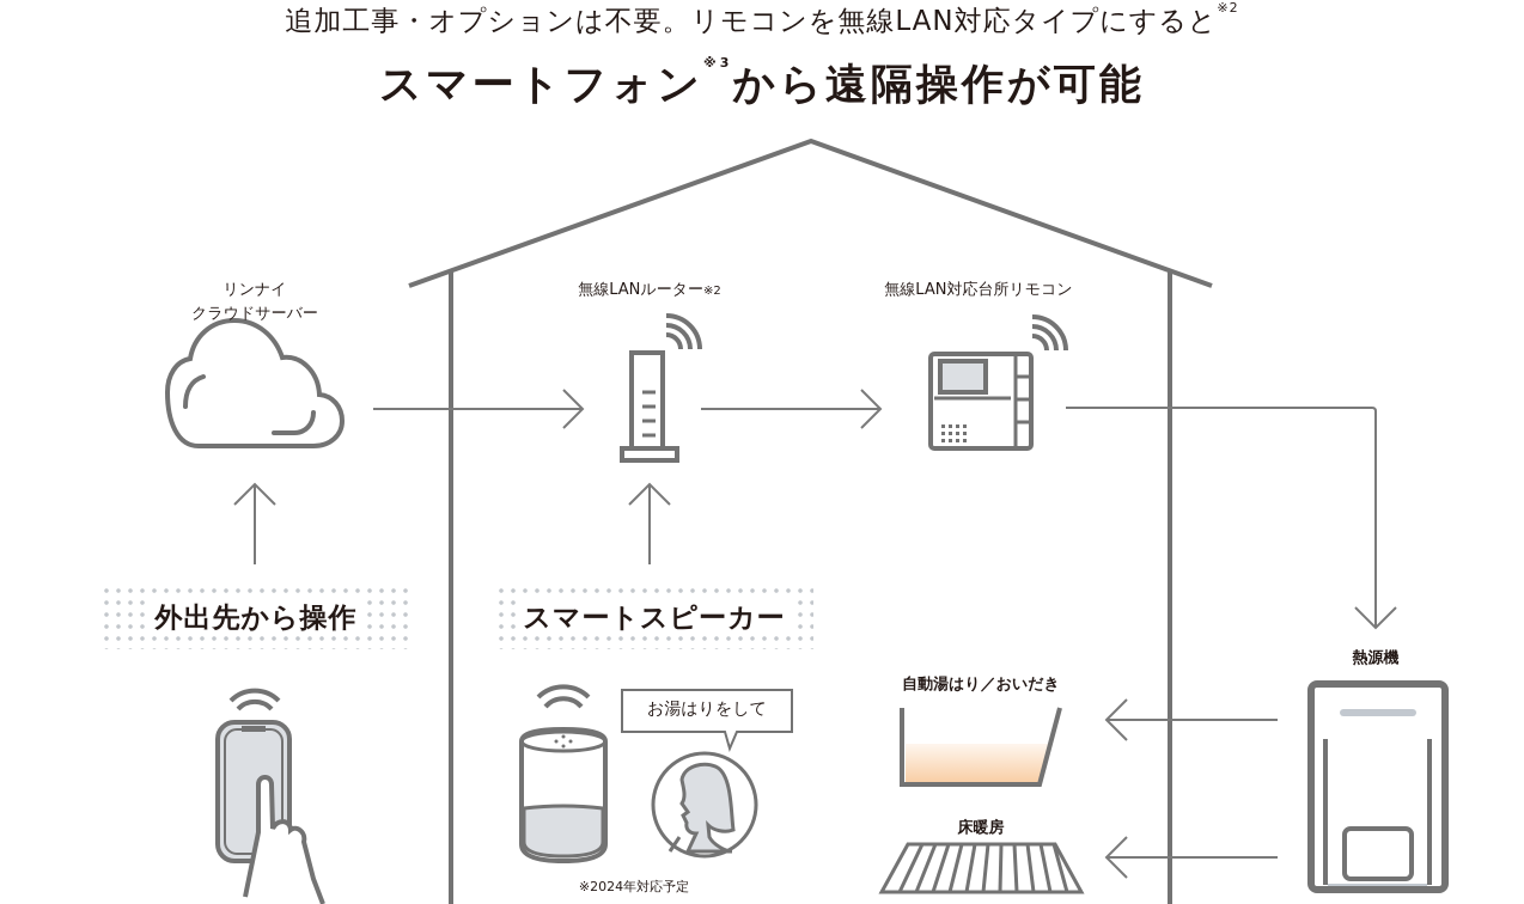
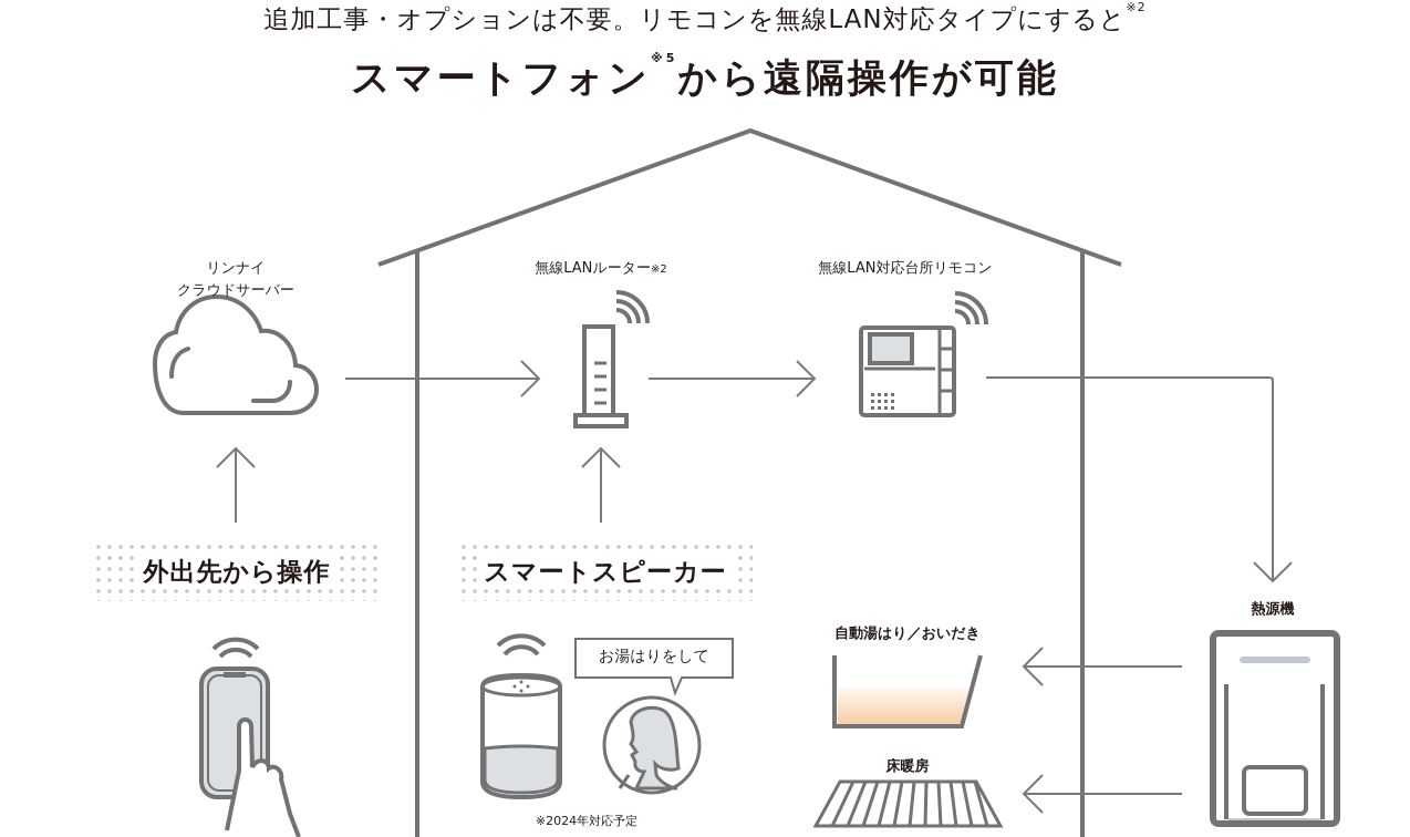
  追加工事・オプションは不要。リモコンを無線LAN対応タイプにすると※2
- スマートフォン※3から遠隔操作が可能
+ スマートフォン※5から遠隔操作が可能
  リンナイ
  クラウドサーバー
  無線LANルーター※2
  無線LAN対応台所リモコン
  熱源機
  自動湯はり／おいだき
  床暖房
  外出先から操作
  スマートスピーカー
  お湯はりをして
  ※2024年対応予定
